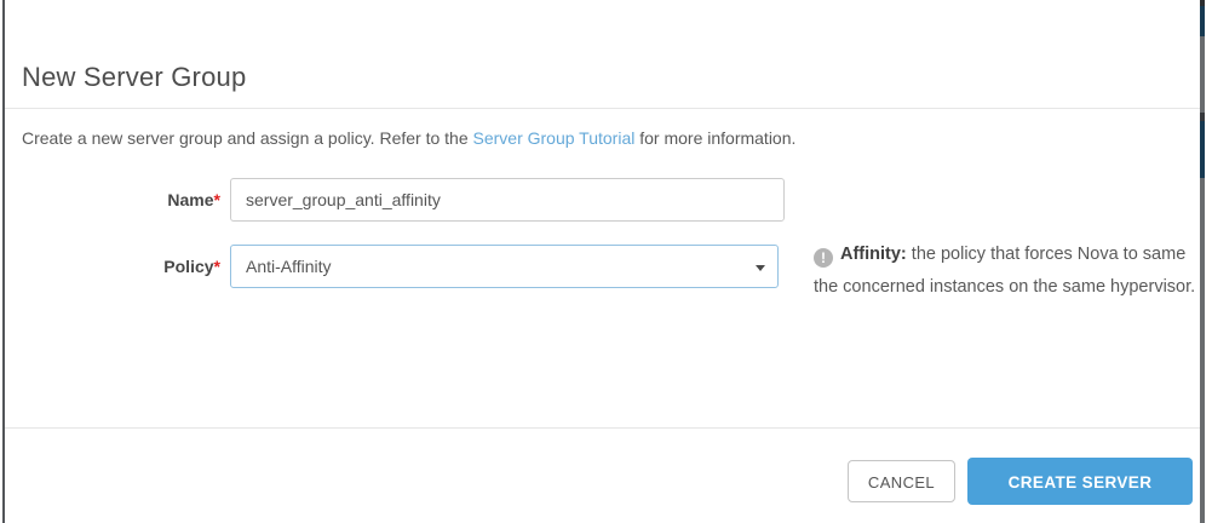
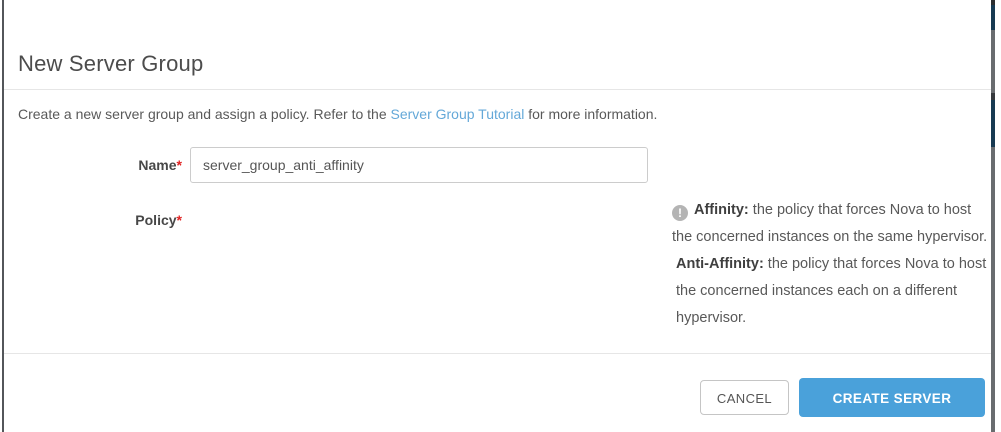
  New Server Group
  Create a new server group and assign a policy. Refer to the Server Group Tutorial for more information.
  Name*
  server_group_anti_affinity
  Policy*
- Anti-Affinity
- ! Affinity: the policy that forces Nova to same the concerned instances on the same hypervisor.
+ ! Affinity: the policy that forces Nova to host the concerned instances on the same hypervisor.
+ Anti-Affinity: the policy that forces Nova to host the concerned instances each on a different hypervisor.
  CANCEL
  CREATE SERVER
